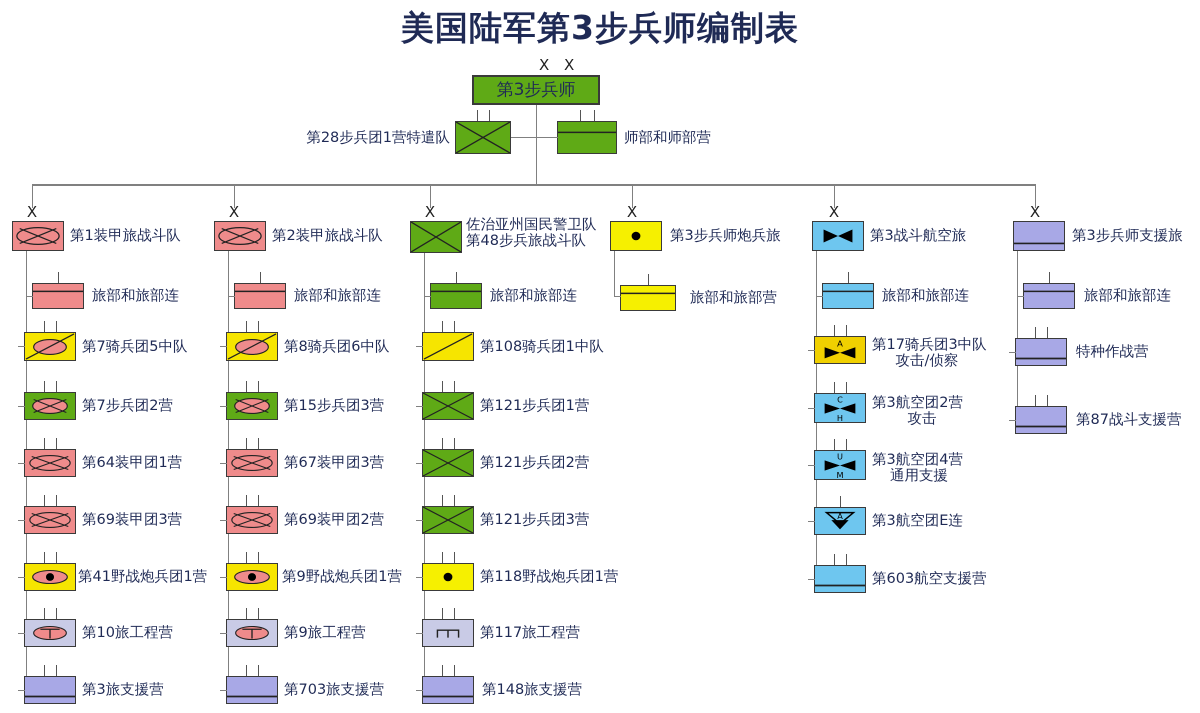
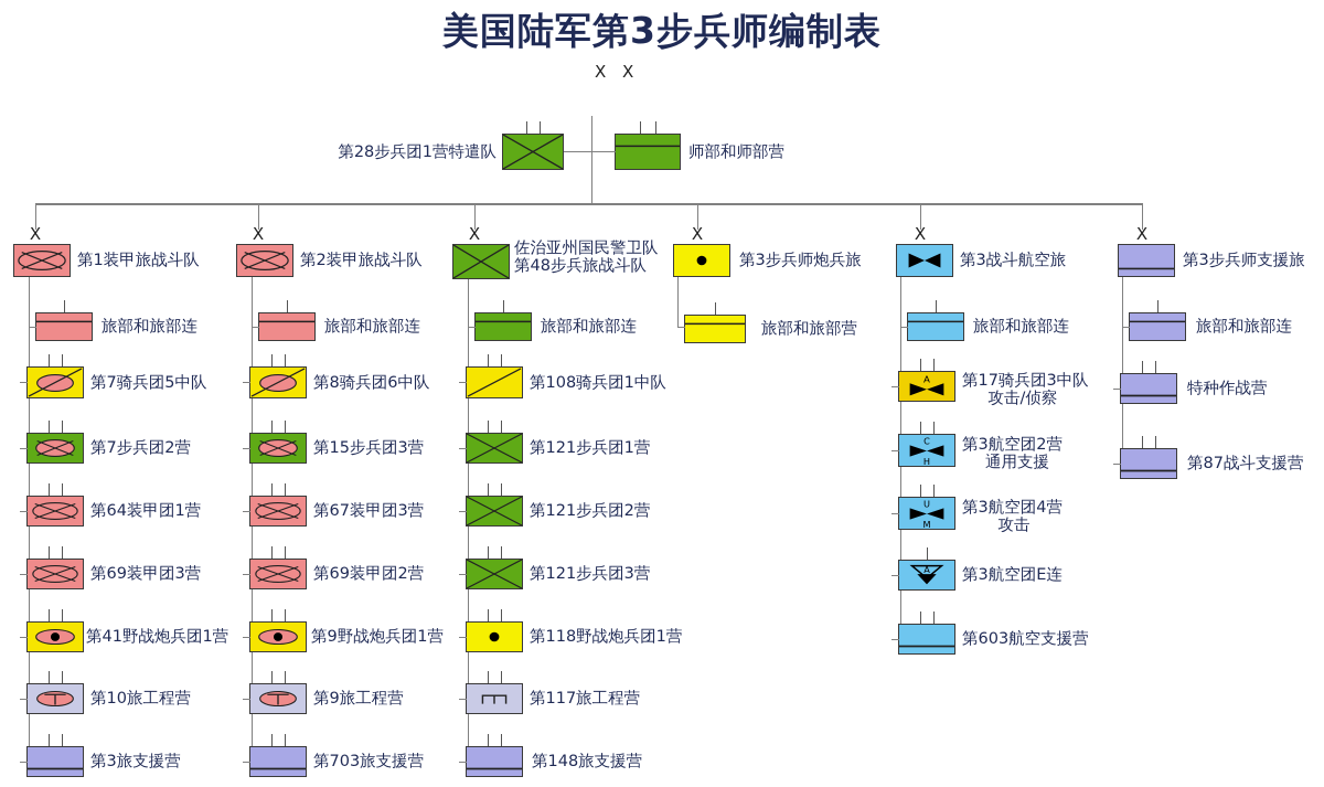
  美国陆军第3步兵师编制表
  X X
- 第3步兵师
  第28步兵团1营特遣队
  师部和师部营
  X
  第1装甲旅战斗队
  旅部和旅部连
  第7骑兵团5中队
  第7步兵团2营
  第64装甲团1营
  第69装甲团3营
  第41野战炮兵团1营
  第10旅工程营
  第3旅支援营
  X
  第2装甲旅战斗队
  旅部和旅部连
  第8骑兵团6中队
  第15步兵团3营
  第67装甲团3营
  第69装甲团2营
  第9野战炮兵团1营
  第9旅工程营
  第703旅支援营
  X
  佐治亚州国民警卫队
  第48步兵旅战斗队
  旅部和旅部连
  第108骑兵团1中队
  第121步兵团1营
  第121步兵团2营
  第121步兵团3营
  第118野战炮兵团1营
  第117旅工程营
  第148旅支援营
  X
  第3步兵师炮兵旅
  旅部和旅部营
  X
  第3战斗航空旅
  旅部和旅部连
  A
  第17骑兵团3中队
  攻击/侦察
  C
  H
  第3航空团2营
- 攻击
+ 通用支援
  U
  M
  第3航空团4营
- 通用支援
+ 攻击
  A
  第3航空团E连
  第603航空支援营
  X
  第3步兵师支援旅
  旅部和旅部连
  特种作战营
  第87战斗支援营
